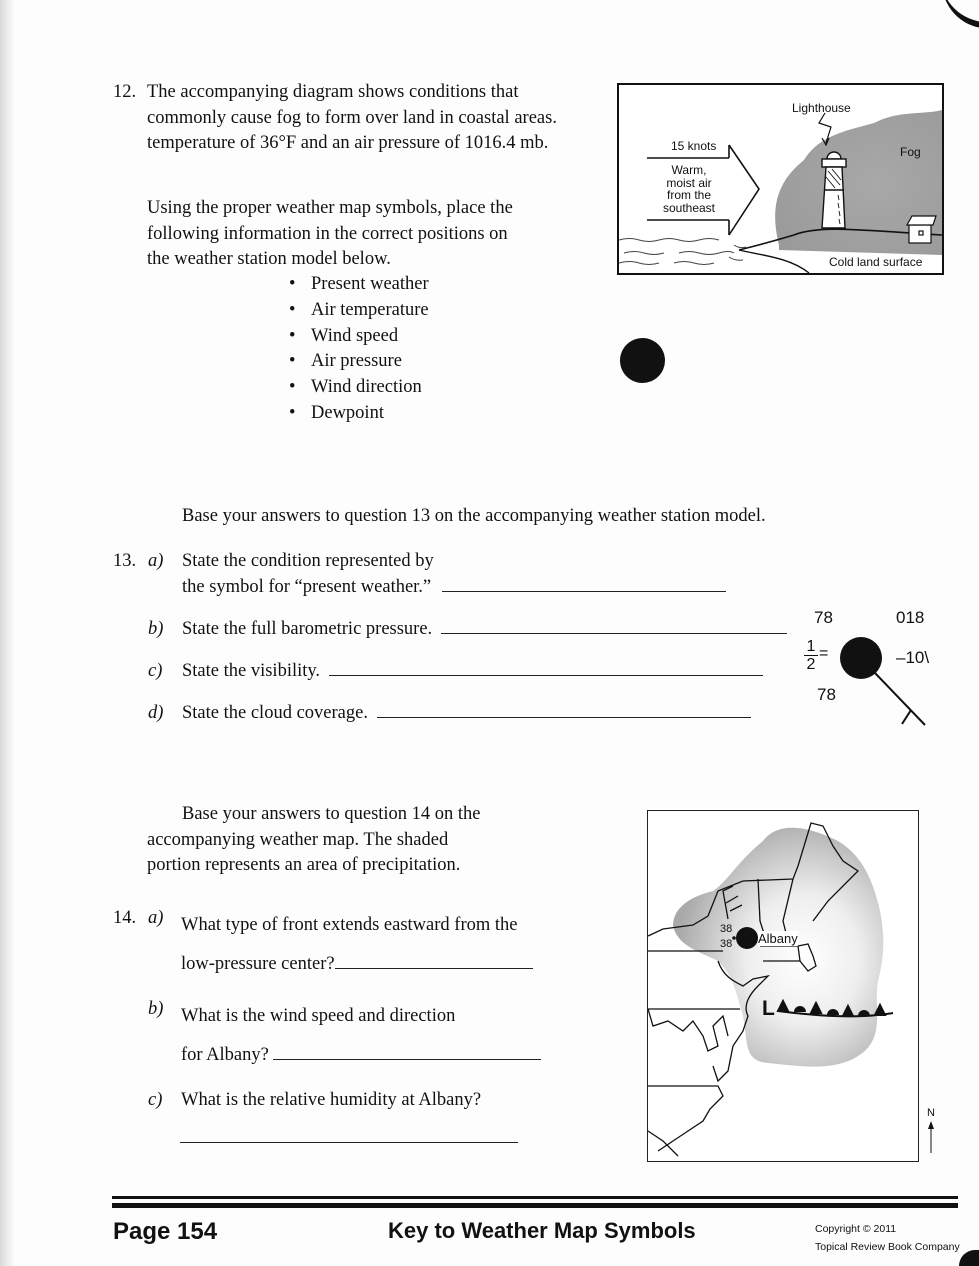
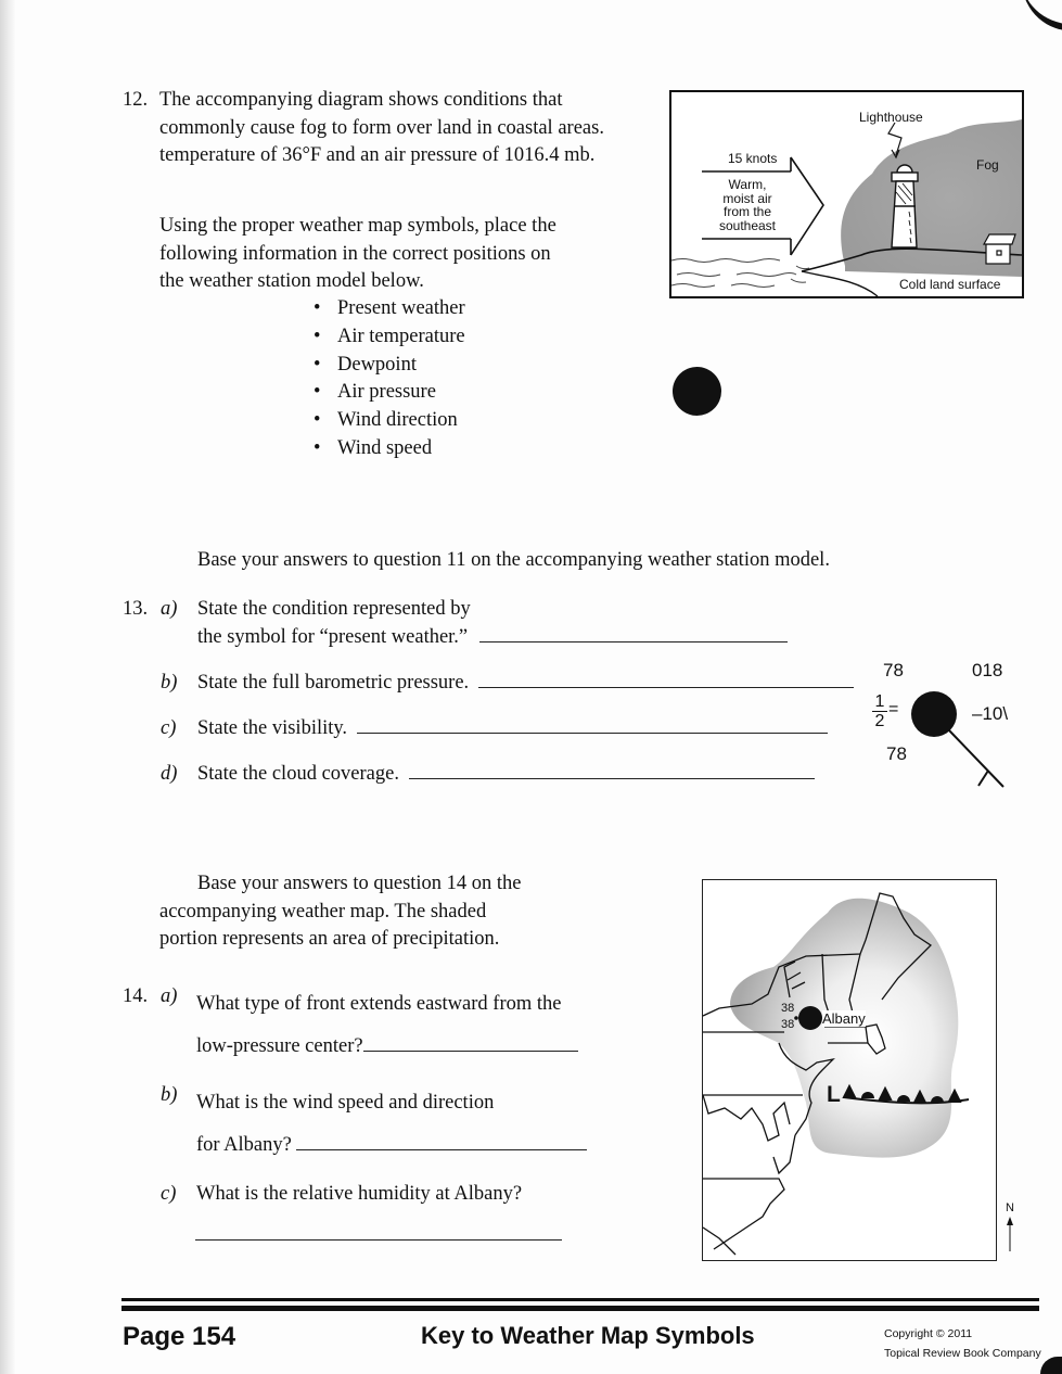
  12.
  The accompanying diagram shows conditions that
  commonly cause fog to form over land in coastal areas.
  temperature of 36°F and an air pressure of 1016.4 mb.
  Using the proper weather map symbols, place the
  following information in the correct positions on
  the weather station model below.
  Present weather
  Air temperature
- Wind speed
+ Dewpoint
  Air pressure
  Wind direction
- Dewpoint
+ Wind speed
  Lighthouse
  Fog
  15 knots
  Warm,
  moist air
  from the
  southeast
  Cold land surface
- Base your answers to question 13 on the accompanying weather station model.
+ Base your answers to question 11 on the accompanying weather station model.
  13.
  a)
  State the condition represented by
  the symbol for “present weather.”
  b)
  State the full barometric pressure.
  c)
  State the visibility.
  d)
  State the cloud coverage.
  78
  018
  1
  2
  =
  –10\
  78
  Base your answers to question 14 on the
  accompanying weather map. The shaded
  portion represents an area of precipitation.
  14.
  a)
  What type of front extends eastward from the
  low-pressure center?
  b)
  What is the wind speed and direction
  for Albany?
  c)
  What is the relative humidity at Albany?
  38
  38
  Albany
  L
  N
  Page 154
  Key to Weather Map Symbols
  Copyright © 2011
  Topical Review Book Company
